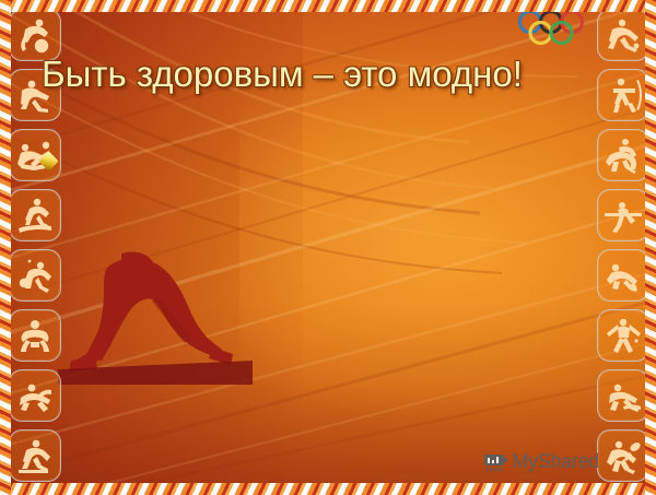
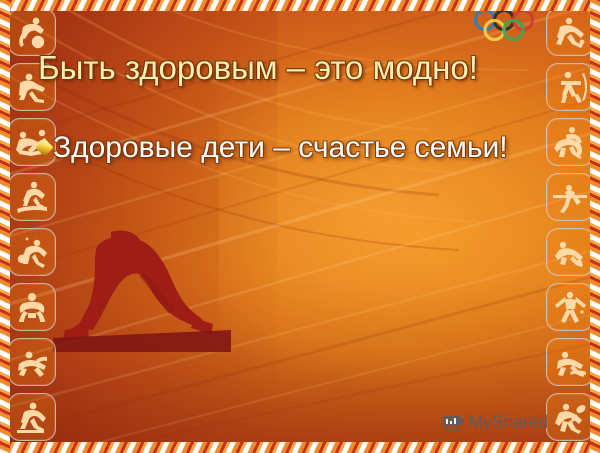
  Быть здоровым – это модно!
+ Здоровые дети – счастье семьи!
  MyShared
